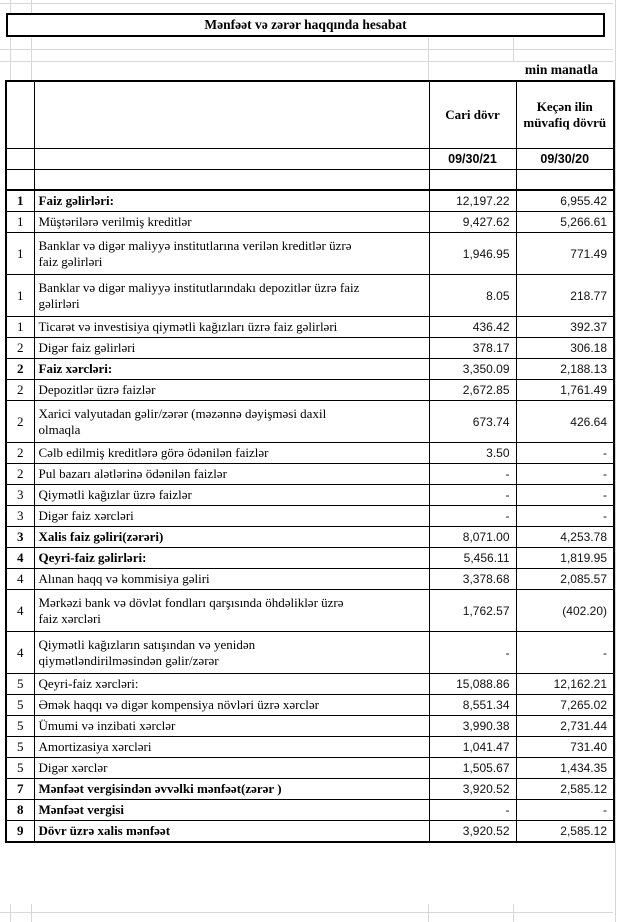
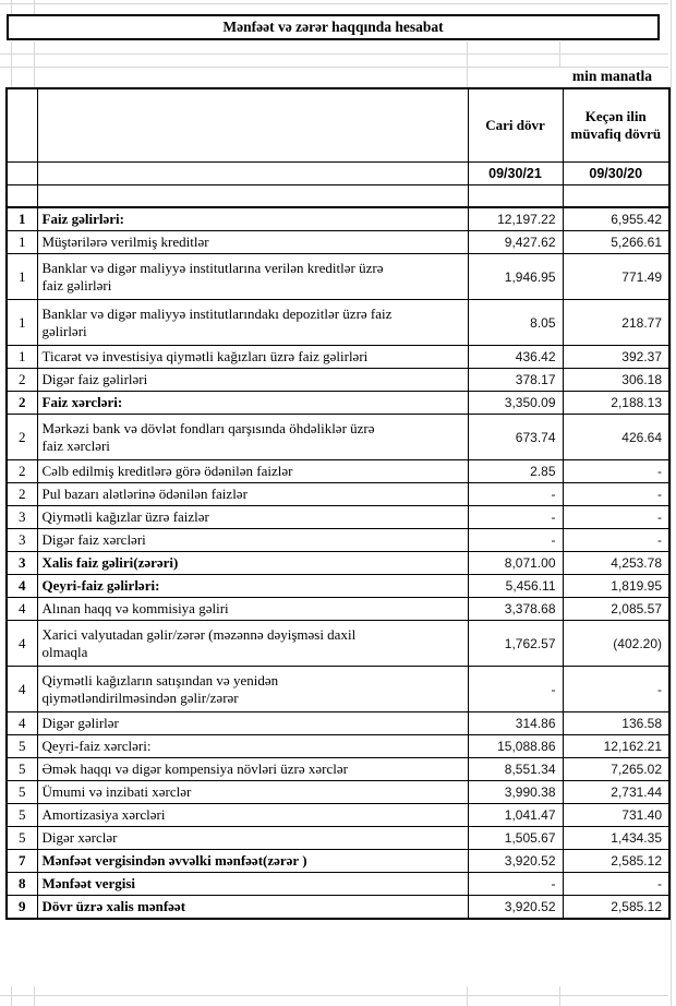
  Mənfəət və zərər haqqında hesabat
  min manatla
  		Cari dövr	Keçən ilin müvafiq dövrü
  		09/30/21	09/30/20
  1	Faiz gəlirləri:	12,197.22	6,955.42
  1	Müştərilərə verilmiş kreditlər	9,427.62	5,266.61
  1	Banklar və digər maliyyə institutlarına verilən kreditlər üzrə faiz gəlirləri	1,946.95	771.49
  1	Banklar və digər maliyyə institutlarındakı depozitlər üzrə faiz gəlirləri	8.05	218.77
  1	Ticarət və investisiya qiymətli kağızları üzrə faiz gəlirləri	436.42	392.37
  2	Digər faiz gəlirləri	378.17	306.18
  2	Faiz xərcləri:	3,350.09	2,188.13
- 2	Depozitlər üzrə faizlər	2,672.85	1,761.49
- 2	Xarici valyutadan gəlir/zərər (məzənnə dəyişməsi daxil olmaqla	673.74	426.64
+ 2	Mərkəzi bank və dövlət fondları qarşısında öhdəliklər üzrə faiz xərcləri	673.74	426.64
- 2	Cəlb edilmiş kreditlərə görə ödənilən faizlər	3.50	-
+ 2	Cəlb edilmiş kreditlərə görə ödənilən faizlər	2.85	-
  2	Pul bazarı alətlərinə ödənilən faizlər	-	-
  3	Qiymətli kağızlar üzrə faizlər	-	-
  3	Digər faiz xərcləri	-	-
  3	Xalis faiz gəliri(zərəri)	8,071.00	4,253.78
  4	Qeyri-faiz gəlirləri:	5,456.11	1,819.95
  4	Alınan haqq və kommisiya gəliri	3,378.68	2,085.57
- 4	Mərkəzi bank və dövlət fondları qarşısında öhdəliklər üzrə faiz xərcləri	1,762.57	(402.20)
+ 4	Xarici valyutadan gəlir/zərər (məzənnə dəyişməsi daxil olmaqla	1,762.57	(402.20)
  4	Qiymətli kağızların satışından və yenidən qiymətləndirilməsindən gəlir/zərər	-	-
+ 4	Digər gəlirlər	314.86	136.58
  5	Qeyri-faiz xərcləri:	15,088.86	12,162.21
  5	Əmək haqqı və digər kompensiya növləri üzrə xərclər	8,551.34	7,265.02
  5	Ümumi və inzibati xərclər	3,990.38	2,731.44
  5	Amortizasiya xərcləri	1,041.47	731.40
  5	Digər xərclər	1,505.67	1,434.35
  7	Mənfəət vergisindən əvvəlki mənfəət(zərər )	3,920.52	2,585.12
  8	Mənfəət vergisi	-	-
  9	Dövr üzrə xalis mənfəət	3,920.52	2,585.12
